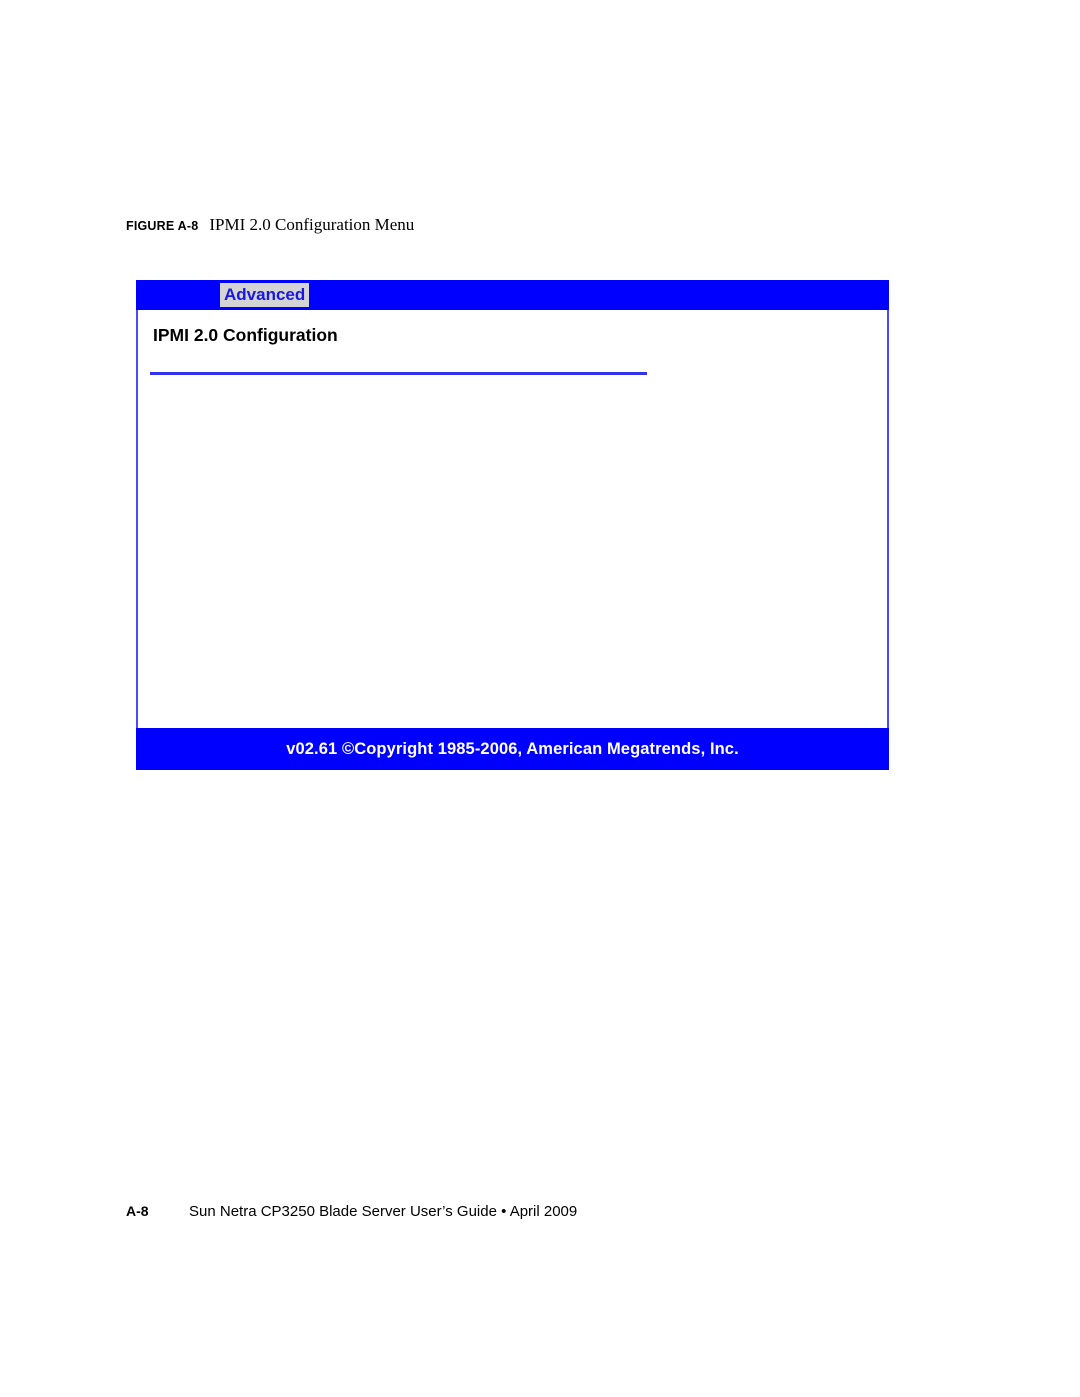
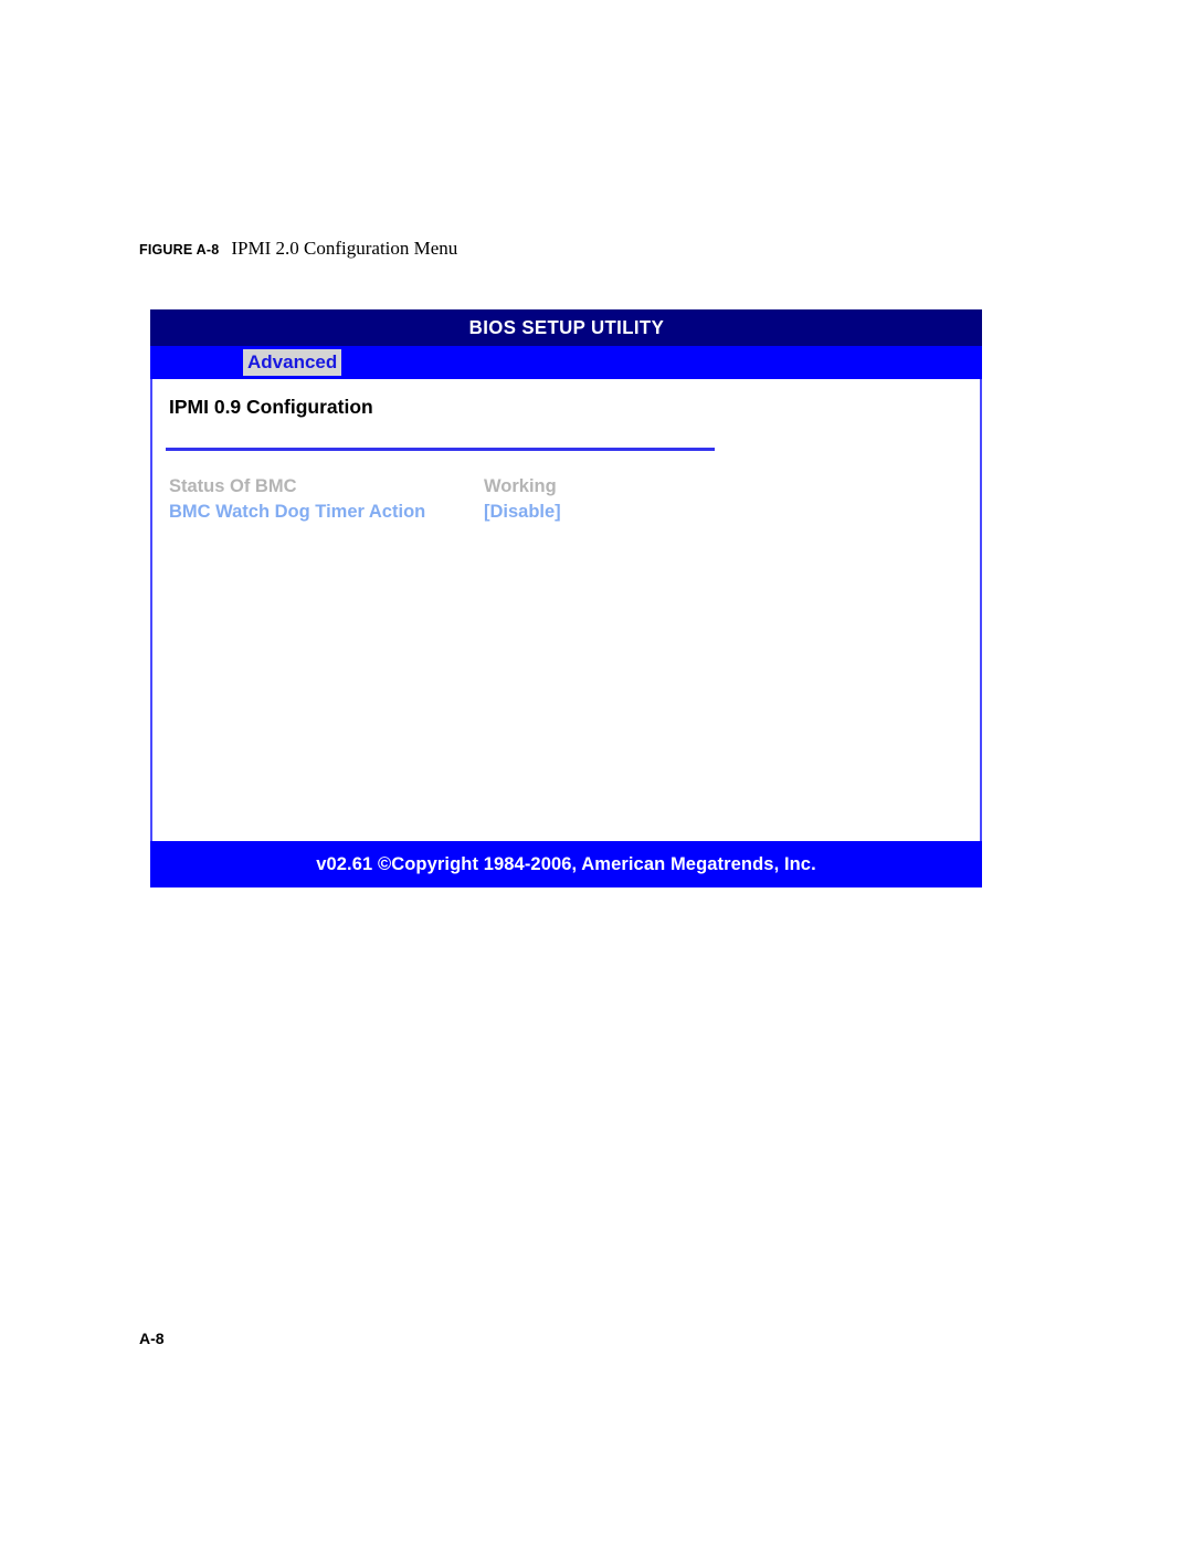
  FIGURE A-8 IPMI 2.0 Configuration Menu
+ BIOS SETUP UTILITY
  Advanced
- IPMI 2.0 Configuration
+ IPMI 0.9 Configuration
+ Status Of BMC
+ Working
+ BMC Watch Dog Timer Action
+ [Disable]
- v02.61 ©Copyright 1985-2006, American Megatrends, Inc.
+ v02.61 ©Copyright 1984-2006, American Megatrends, Inc.
  A-8
- Sun Netra CP3250 Blade Server User’s Guide • April 2009
